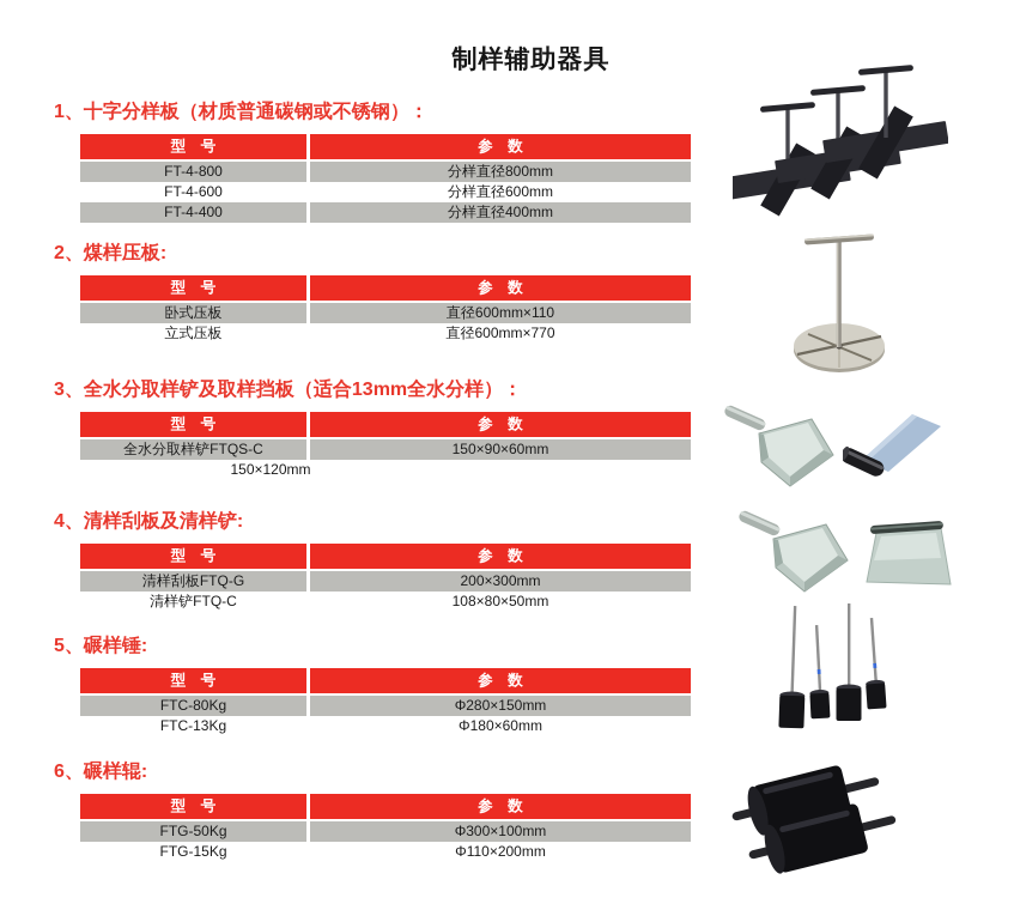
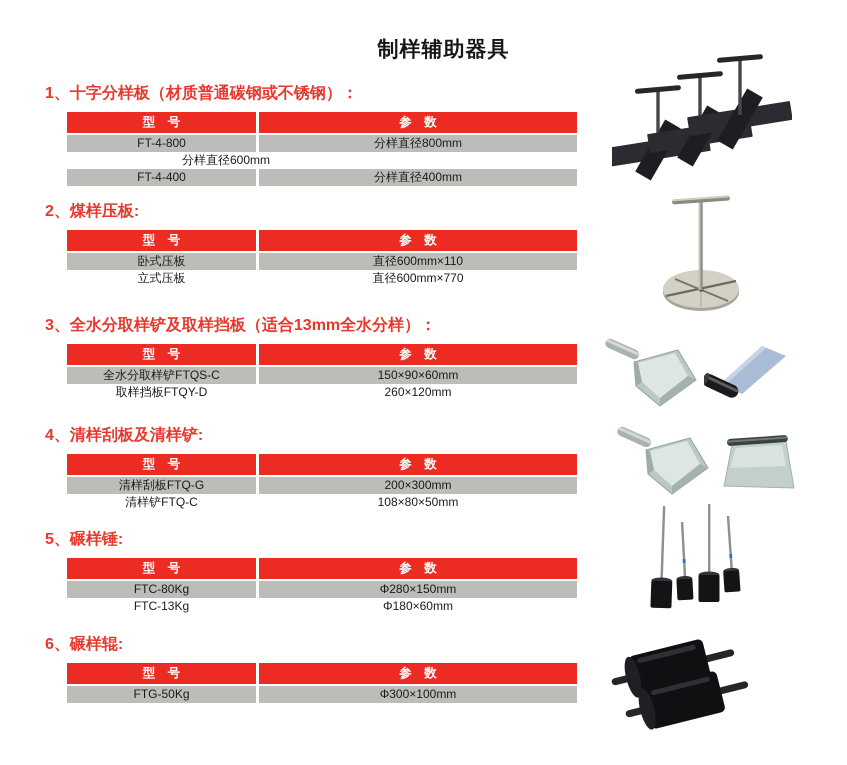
  制样辅助器具
  1、十字分样板（材质普通碳钢或不锈钢）：
  型 号
  参 数
  FT-4-800
  分样直径800mm
- FT-4-600
  分样直径600mm
  FT-4-400
  分样直径400mm
  2、煤样压板:
  型 号
  参 数
  卧式压板
  直径600mm×110
  立式压板
  直径600mm×770
  3、全水分取样铲及取样挡板（适合13mm全水分样）：
  型 号
  参 数
  全水分取样铲FTQS-C
  150×90×60mm
+ 取样挡板FTQY-D
- 150×120mm
+ 260×120mm
  4、清样刮板及清样铲:
  型 号
  参 数
  清样刮板FTQ-G
  200×300mm
  清样铲FTQ-C
  108×80×50mm
  5、碾样锤:
  型 号
  参 数
  FTC-80Kg
  Φ280×150mm
  FTC-13Kg
  Φ180×60mm
  6、碾样辊:
  型 号
  参 数
  FTG-50Kg
  Φ300×100mm
- FTG-15Kg
- Φ110×200mm
